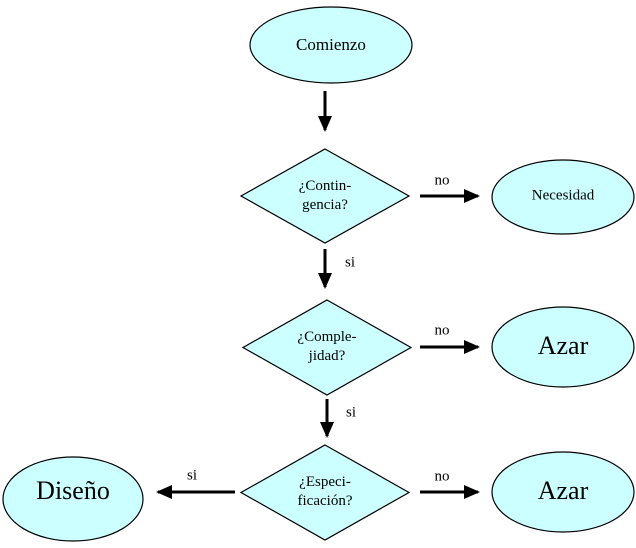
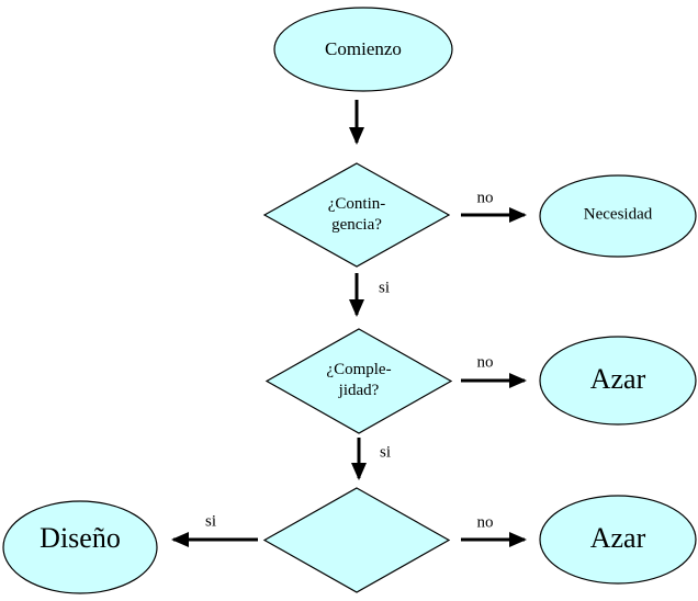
  Comienzo
  ¿Contin-
  gencia?
  Necesidad
  ¿Comple-
  jidad?
  Azar
- ¿Especi-
- ficación?
  Diseño
  Azar
  no
  si
  no
  si
  no
  si
